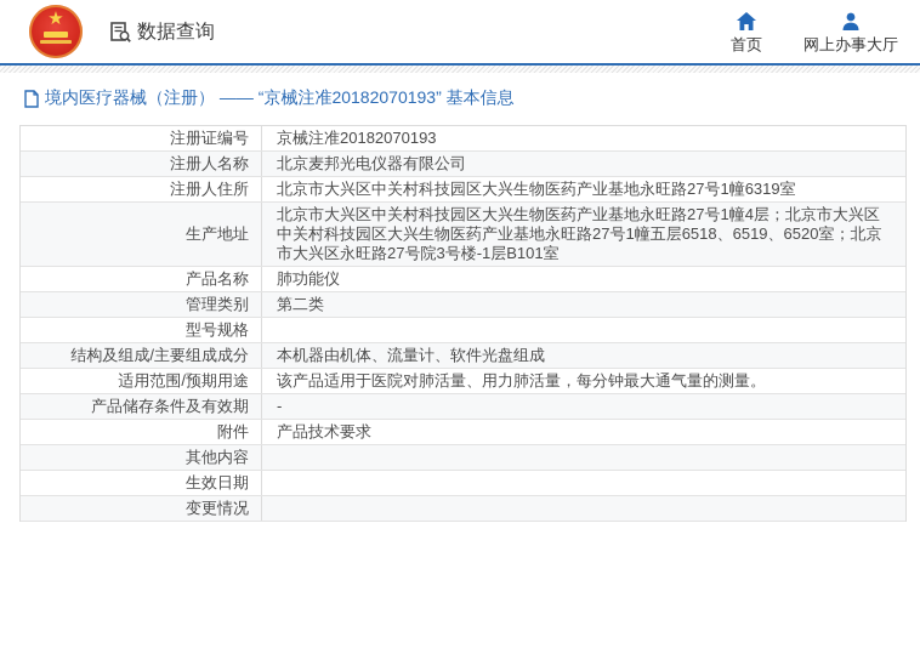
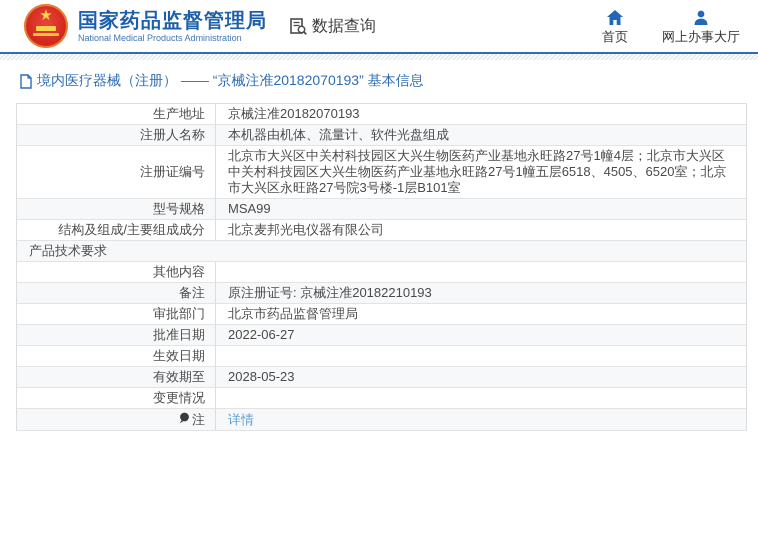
  ★
+ 国家药品监督管理局
+ National Medical Products Administration
  数据查询
  首页
  网上办事大厅
  境内医疗器械（注册） —— “京械注准20182070193” 基本信息
- 注册证编号
+ 生产地址
  京械注准20182070193
  注册人名称
- 北京麦邦光电仪器有限公司
+ 本机器由机体、流量计、软件光盘组成
- 注册人住所
- 北京市大兴区中关村科技园区大兴生物医药产业基地永旺路27号1幢6319室
- 生产地址
+ 注册证编号
- 北京市大兴区中关村科技园区大兴生物医药产业基地永旺路27号1幢4层；北京市大兴区中关村科技园区大兴生物医药产业基地永旺路27号1幢五层6518、6519、6520室；北京市大兴区永旺路27号院3号楼-1层B101室
+ 北京市大兴区中关村科技园区大兴生物医药产业基地永旺路27号1幢4层；北京市大兴区中关村科技园区大兴生物医药产业基地永旺路27号1幢五层6518、4505、6520室；北京市大兴区永旺路27号院3号楼-1层B101室
- 产品名称
- 肺功能仪
- 管理类别
- 第二类
  型号规格
+ MSA99
  结构及组成/主要组成成分
- 本机器由机体、流量计、软件光盘组成
+ 北京麦邦光电仪器有限公司
- 适用范围/预期用途
- 该产品适用于医院对肺活量、用力肺活量，每分钟最大通气量的测量。
- 产品储存条件及有效期
- -
- 附件
  产品技术要求
  其他内容
+ 备注
+ 原注册证号: 京械注准20182210193
+ 审批部门
+ 北京市药品监督管理局
+ 批准日期
+ 2022-06-27
  生效日期
+ 有效期至
+ 2028-05-23
  变更情况
+ 注
+ 详情
